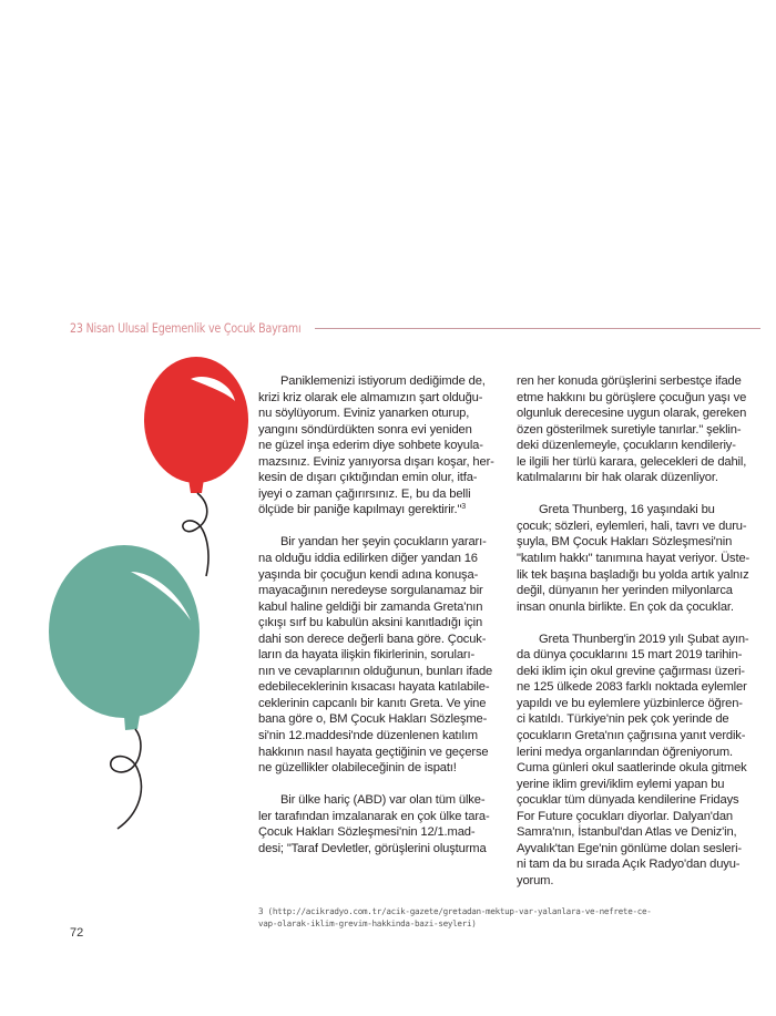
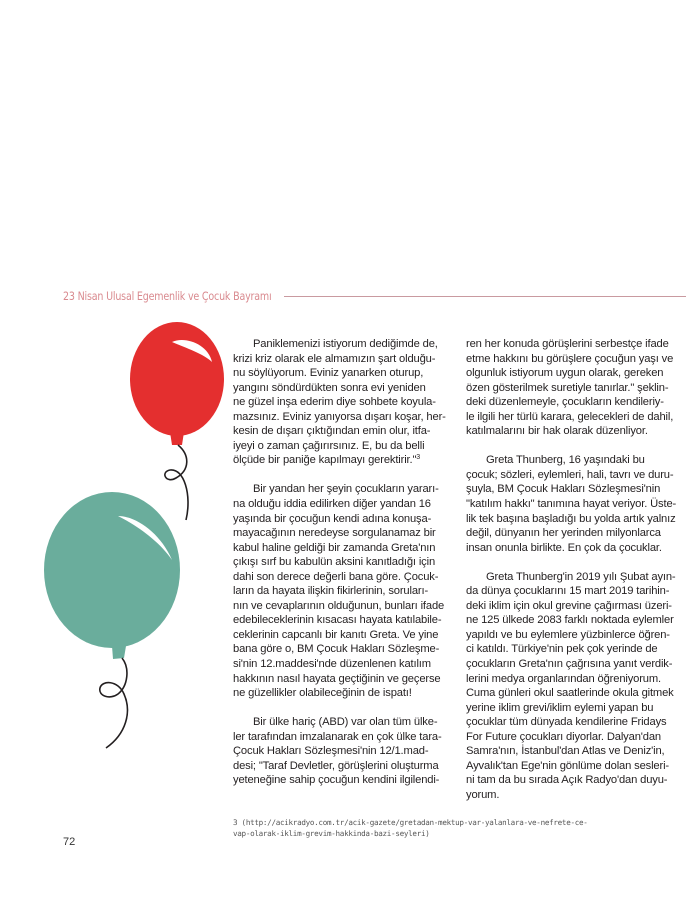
  23 Nisan Ulusal Egemenlik ve Çocuk Bayramı
  Paniklemenizi istiyorum dediğimde de,
  krizi kriz olarak ele almamızın şart olduğu-
  nu söylüyorum. Eviniz yanarken oturup,
  yangını söndürdükten sonra evi yeniden
  ne güzel inşa ederim diye sohbete koyula-
  mazsınız. Eviniz yanıyorsa dışarı koşar, her-
  kesin de dışarı çıktığından emin olur, itfa-
  iyeyi o zaman çağırırsınız. E, bu da belli
  ölçüde bir paniğe kapılmayı gerektirir."
  Bir yandan her şeyin çocukların yararı-
  na olduğu iddia edilirken diğer yandan 16
  yaşında bir çocuğun kendi adına konuşa-
  mayacağının neredeyse sorgulanamaz bir
  kabul haline geldiği bir zamanda Greta'nın
  çıkışı sırf bu kabulün aksini kanıtladığı için
  dahi son derece değerli bana göre. Çocuk-
  ların da hayata ilişkin fikirlerinin, soruları-
  nın ve cevaplarının olduğunun, bunları ifade
  edebileceklerinin kısacası hayata katılabile-
  ceklerinin capcanlı bir kanıtı Greta. Ve yine
  bana göre o, BM Çocuk Hakları Sözleşme-
  si'nin 12.maddesi'nde düzenlenen katılım
  hakkının nasıl hayata geçtiğinin ve geçerse
  ne güzellikler olabileceğinin de ispatı!
  Bir ülke hariç (ABD) var olan tüm ülke-
  ler tarafından imzalanarak en çok ülke tara-
  Çocuk Hakları Sözleşmesi'nin 12/1.mad-
  desi; "Taraf Devletler, görüşlerini oluşturma
+ yeteneğine sahip çocuğun kendini ilgilendi-
  ren her konuda görüşlerini serbestçe ifade
  etme hakkını bu görüşlere çocuğun yaşı ve
- olgunluk derecesine uygun olarak, gereken
+ olgunluk istiyorum uygun olarak, gereken
  özen gösterilmek suretiyle tanırlar." şeklin-
  deki düzenlemeyle, çocukların kendileriy-
  le ilgili her türlü karara, gelecekleri de dahil,
  katılmalarını bir hak olarak düzenliyor.
  Greta Thunberg, 16 yaşındaki bu
  çocuk; sözleri, eylemleri, hali, tavrı ve duru-
  şuyla, BM Çocuk Hakları Sözleşmesi'nin
  "katılım hakkı" tanımına hayat veriyor. Üste-
  lik tek başına başladığı bu yolda artık yalnız
  değil, dünyanın her yerinden milyonlarca
  insan onunla birlikte. En çok da çocuklar.
  Greta Thunberg'in 2019 yılı Şubat ayın-
  da dünya çocuklarını 15 mart 2019 tarihin-
  deki iklim için okul grevine çağırması üzeri-
  ne 125 ülkede 2083 farklı noktada eylemler
  yapıldı ve bu eylemlere yüzbinlerce öğren-
  ci katıldı. Türkiye'nin pek çok yerinde de
  çocukların Greta'nın çağrısına yanıt verdik-
  lerini medya organlarından öğreniyorum.
  Cuma günleri okul saatlerinde okula gitmek
  yerine iklim grevi/iklim eylemi yapan bu
  çocuklar tüm dünyada kendilerine Fridays
  For Future çocukları diyorlar. Dalyan'dan
  Samra'nın, İstanbul'dan Atlas ve Deniz'in,
  Ayvalık'tan Ege'nin gönlüme dolan sesleri-
  ni tam da bu sırada Açık Radyo'dan duyu-
  yorum.
  3 (http://acikradyo.com.tr/acik-gazete/gretadan-mektup-var-yalanlara-ve-nefrete-ce-
  vap-olarak-iklim-grevim-hakkinda-bazi-seyleri)
  72
